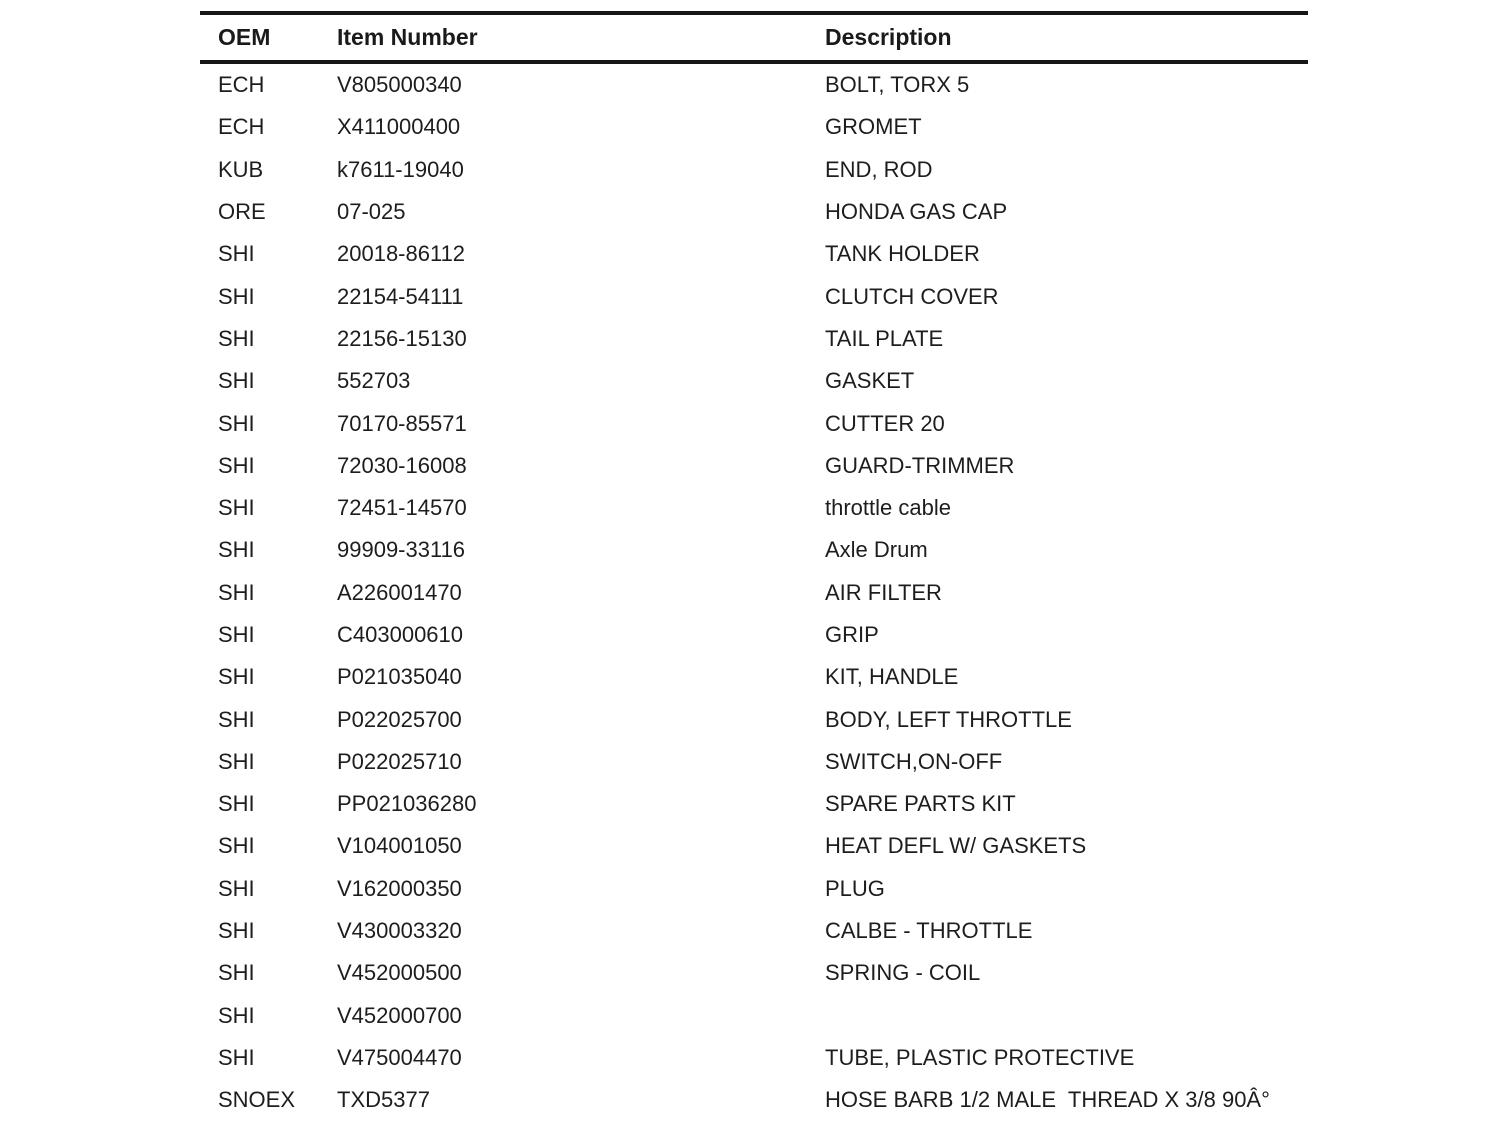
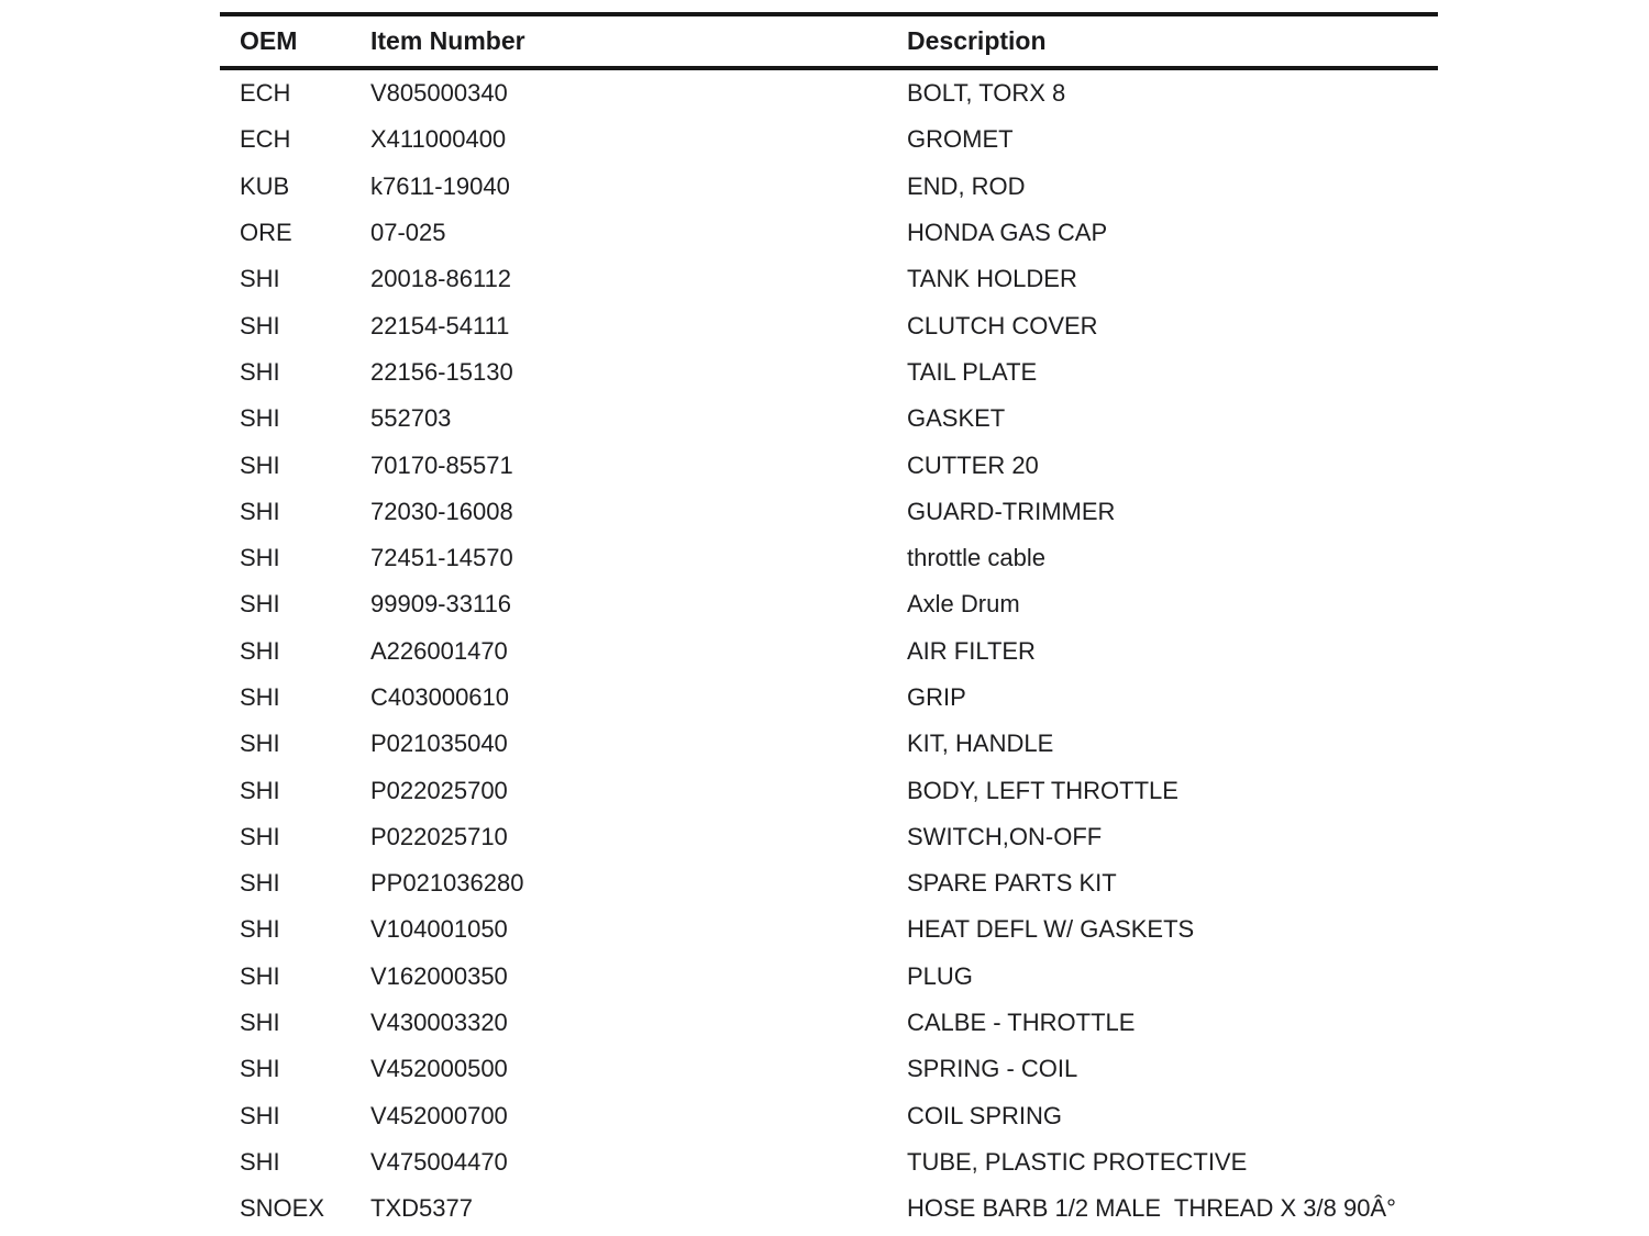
  OEM
  Item Number
  Description
  ECH
  V805000340
- BOLT, TORX 5
+ BOLT, TORX 8
  ECH
  X411000400
  GROMET
  KUB
  k7611-19040
  END, ROD
  ORE
  07-025
  HONDA GAS CAP
  SHI
  20018-86112
  TANK HOLDER
  SHI
  22154-54111
  CLUTCH COVER
  SHI
  22156-15130
  TAIL PLATE
  SHI
  552703
  GASKET
  SHI
  70170-85571
  CUTTER 20
  SHI
  72030-16008
  GUARD-TRIMMER
  SHI
  72451-14570
  throttle cable
  SHI
  99909-33116
  Axle Drum
  SHI
  A226001470
  AIR FILTER
  SHI
  C403000610
  GRIP
  SHI
  P021035040
  KIT, HANDLE
  SHI
  P022025700
  BODY, LEFT THROTTLE
  SHI
  P022025710
  SWITCH,ON-OFF
  SHI
  PP021036280
  SPARE PARTS KIT
  SHI
  V104001050
  HEAT DEFL W/ GASKETS
  SHI
  V162000350
  PLUG
  SHI
  V430003320
  CALBE - THROTTLE
  SHI
  V452000500
  SPRING - COIL
  SHI
  V452000700
+ COIL SPRING
  SHI
  V475004470
  TUBE, PLASTIC PROTECTIVE
  SNOEX
  TXD5377
  HOSE BARB 1/2 MALE THREAD X 3/8 90Â°
